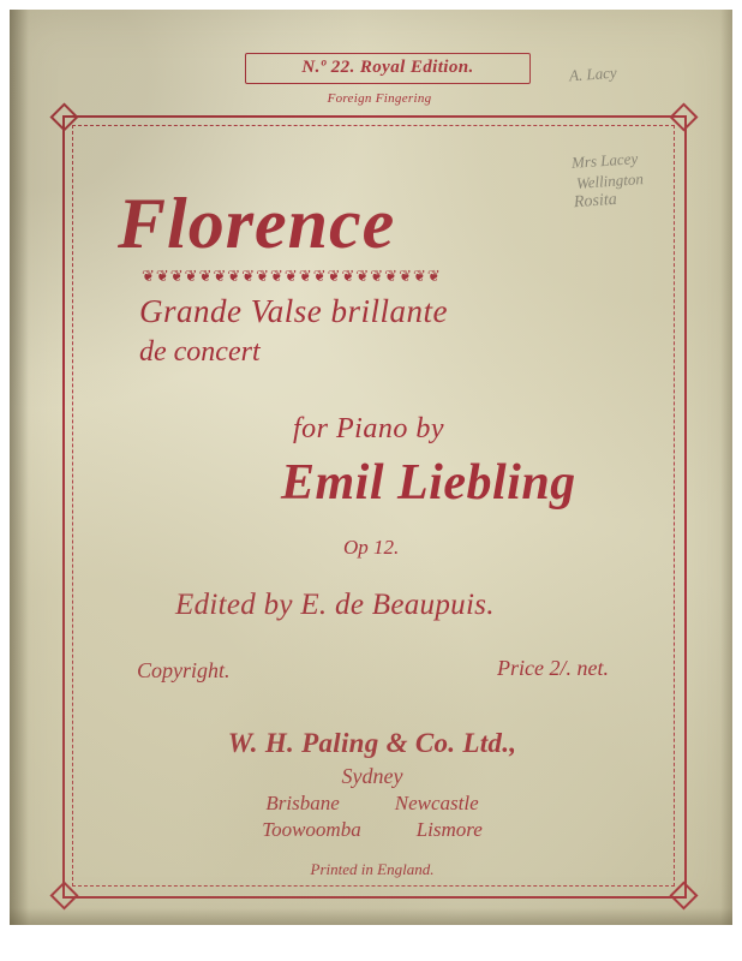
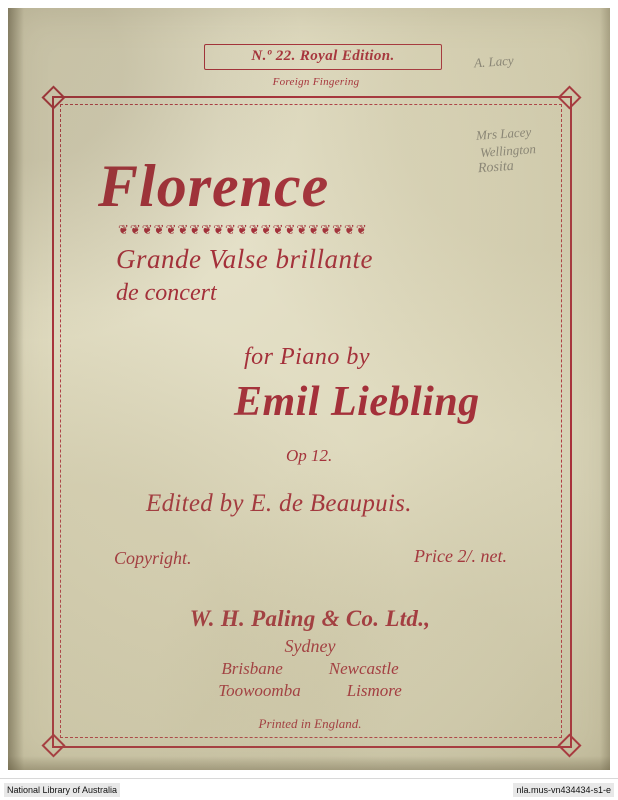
+ National Library of Australia
+ nla.mus-vn434434-s1-e
